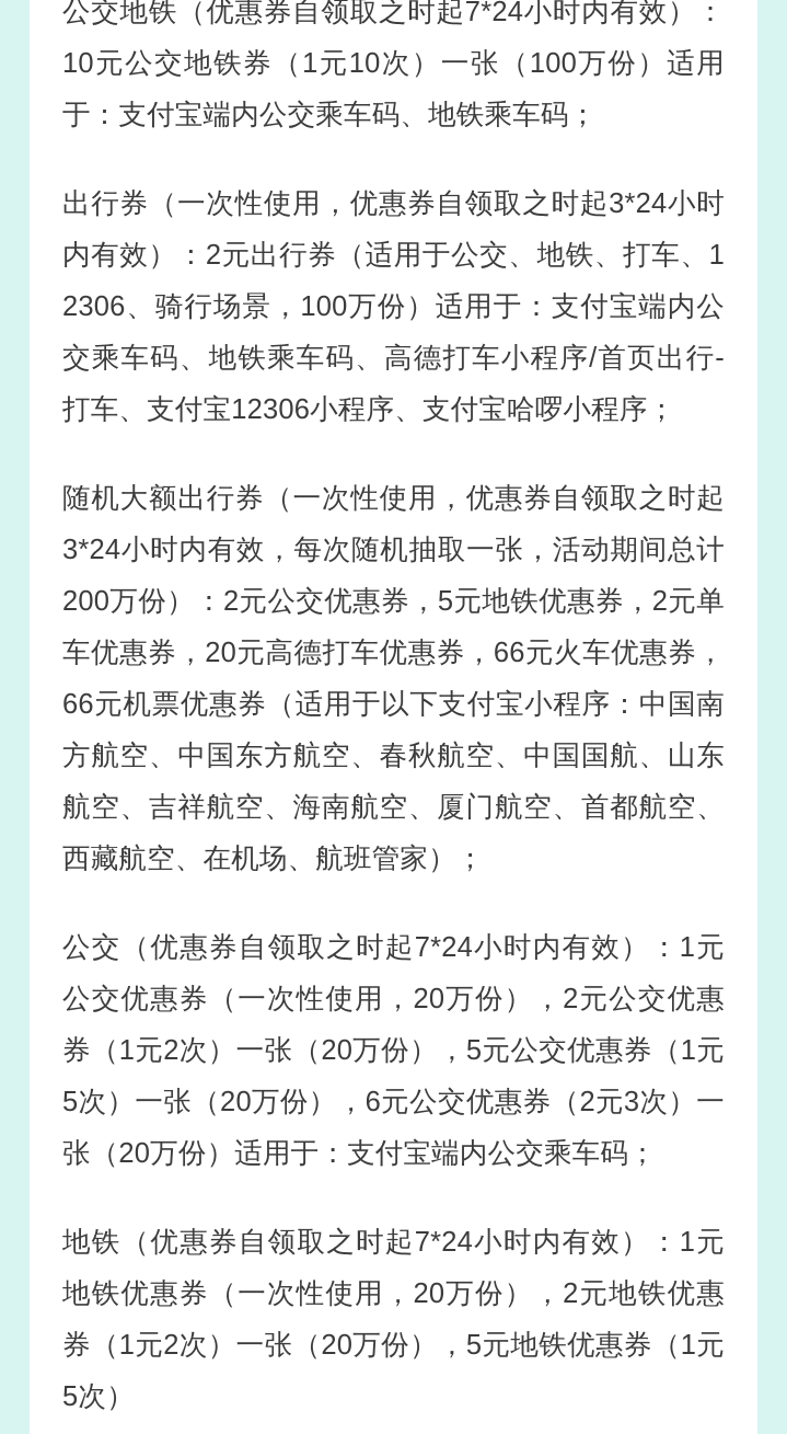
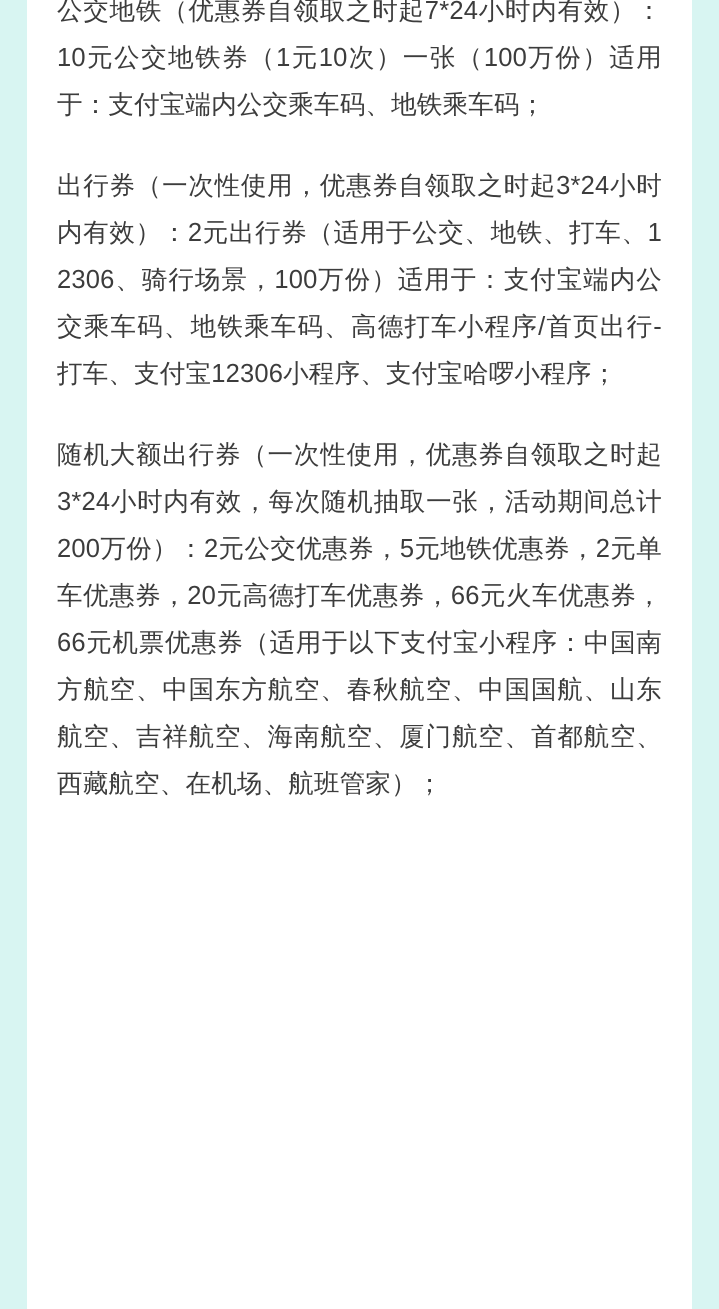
  公交地铁（优惠券自领取之时起7*24小时内有效）：10元公交地铁券（1元10次）一张（100万份）适用于：支付宝端内公交乘车码、地铁乘车码；
  出行券（一次性使用，优惠券自领取之时起3*24小时内有效）：2元出行券（适用于公交、地铁、打车、12306、骑行场景，100万份）适用于：支付宝端内公交乘车码、地铁乘车码、高德打车小程序/首页出行-打车、支付宝12306小程序、支付宝哈啰小程序；
  随机大额出行券（一次性使用，优惠券自领取之时起3*24小时内有效，每次随机抽取一张，活动期间总计200万份）：2元公交优惠券，5元地铁优惠券，2元单车优惠券，20元高德打车优惠券，66元火车优惠券，66元机票优惠券（适用于以下支付宝小程序：中国南方航空、中国东方航空、春秋航空、中国国航、山东航空、吉祥航空、海南航空、厦门航空、首都航空、西藏航空、在机场、航班管家）；
- 公交（优惠券自领取之时起7*24小时内有效）：1元公交优惠券（一次性使用，20万份），2元公交优惠券（1元2次）一张（20万份），5元公交优惠券（1元5次）一张（20万份），6元公交优惠券（2元3次）一张（20万份）适用于：支付宝端内公交乘车码；
- 地铁（优惠券自领取之时起7*24小时内有效）：1元地铁优惠券（一次性使用，20万份），2元地铁优惠券（1元2次）一张（20万份），5元地铁优惠券（1元5次）
